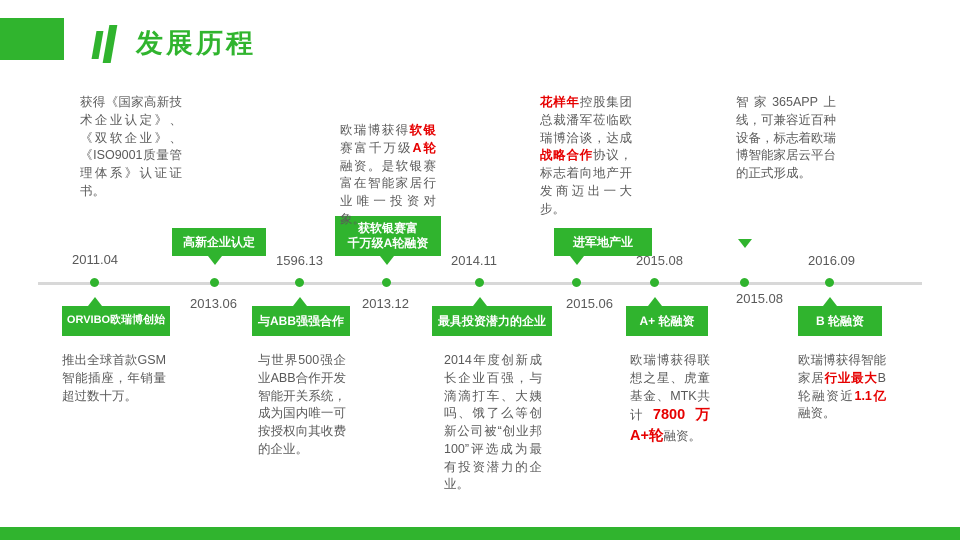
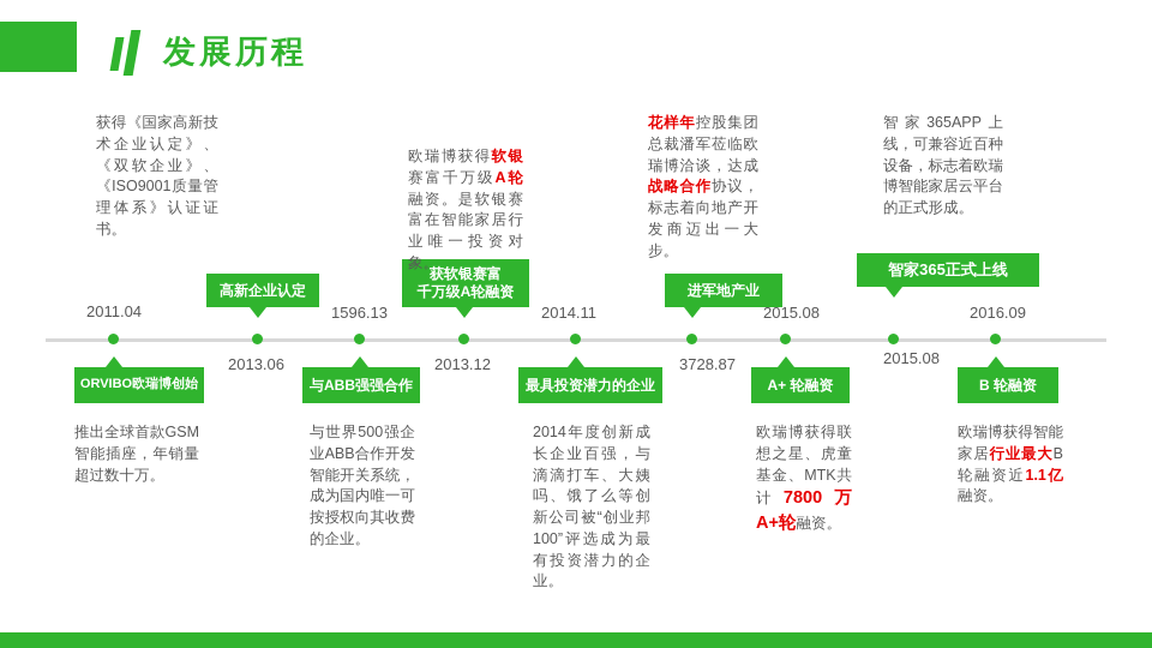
  发展历程
  2011.04
  ORVIBO欧瑞博创始
  推出全球首款GSM智能插座，年销量超过数十万。
  2013.06
  高新企业认定
  获得《国家高新技术企业认定》、《双软企业》、《ISO9001质量管理体系》认证证书。
  1596.13
  与ABB强强合作
  与世界500强企业ABB合作开发智能开关系统，成为国内唯一可按授权向其收费的企业。
  2013.12
  获软银赛富
  千万级A轮融资
  欧瑞博获得软银赛富千万级A轮融资。是软银赛富在智能家居行业唯一投资对象。
  2014.11
  最具投资潜力的企业
  2014年度创新成长企业百强，与滴滴打车、大姨吗、饿了么等创新公司被“创业邦100”评选成为最有投资潜力的企业。
- 2015.06
+ 3728.87
  进军地产业
  花样年控股集团总裁潘军莅临欧瑞博洽谈，达成战略合作协议，标志着向地产开发商迈出一大步。
  2015.08
  A+ 轮融资
  欧瑞博获得联想之星、虎童基金、MTK共计7800万A+轮融资。
  2015.08
+ 智家365正式上线
  智家365APP上线，可兼容近百种设备，标志着欧瑞博智能家居云平台的正式形成。
  2016.09
  B 轮融资
  欧瑞博获得智能家居行业最大B轮融资近1.1亿融资。
